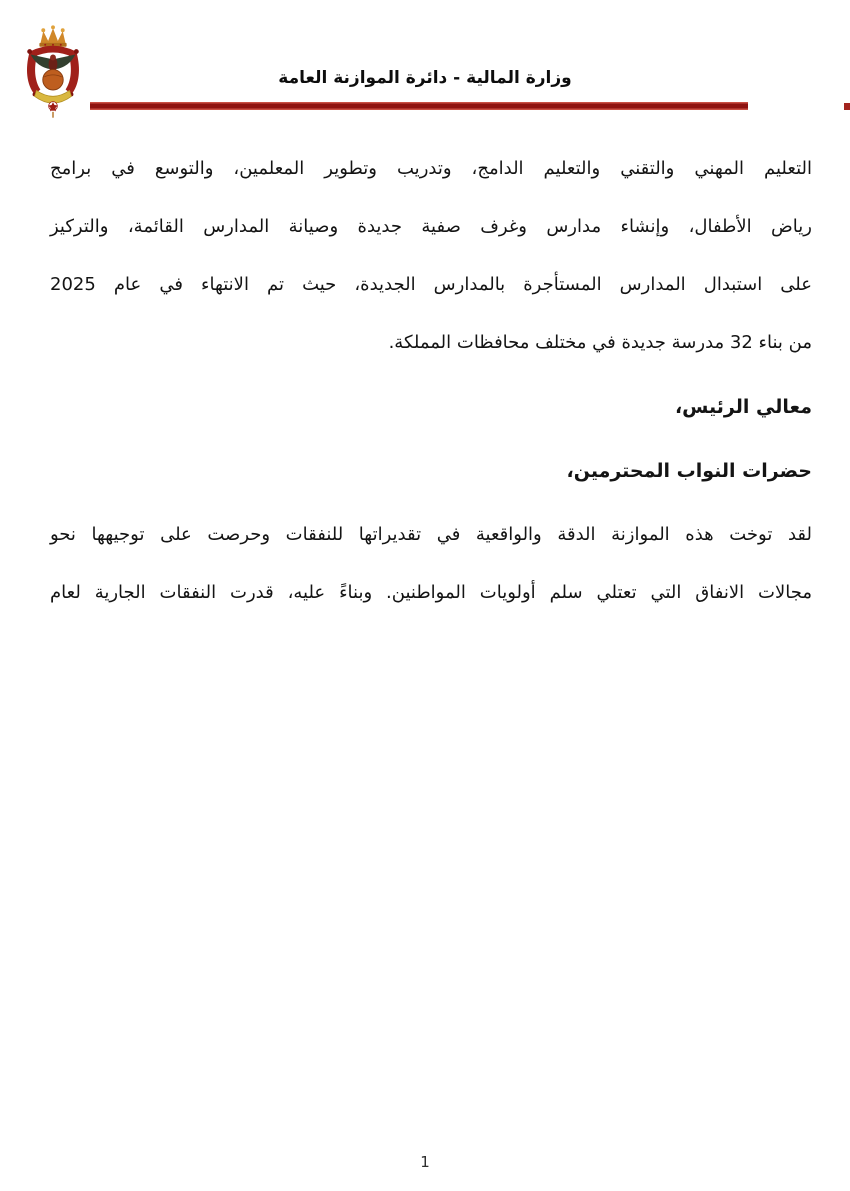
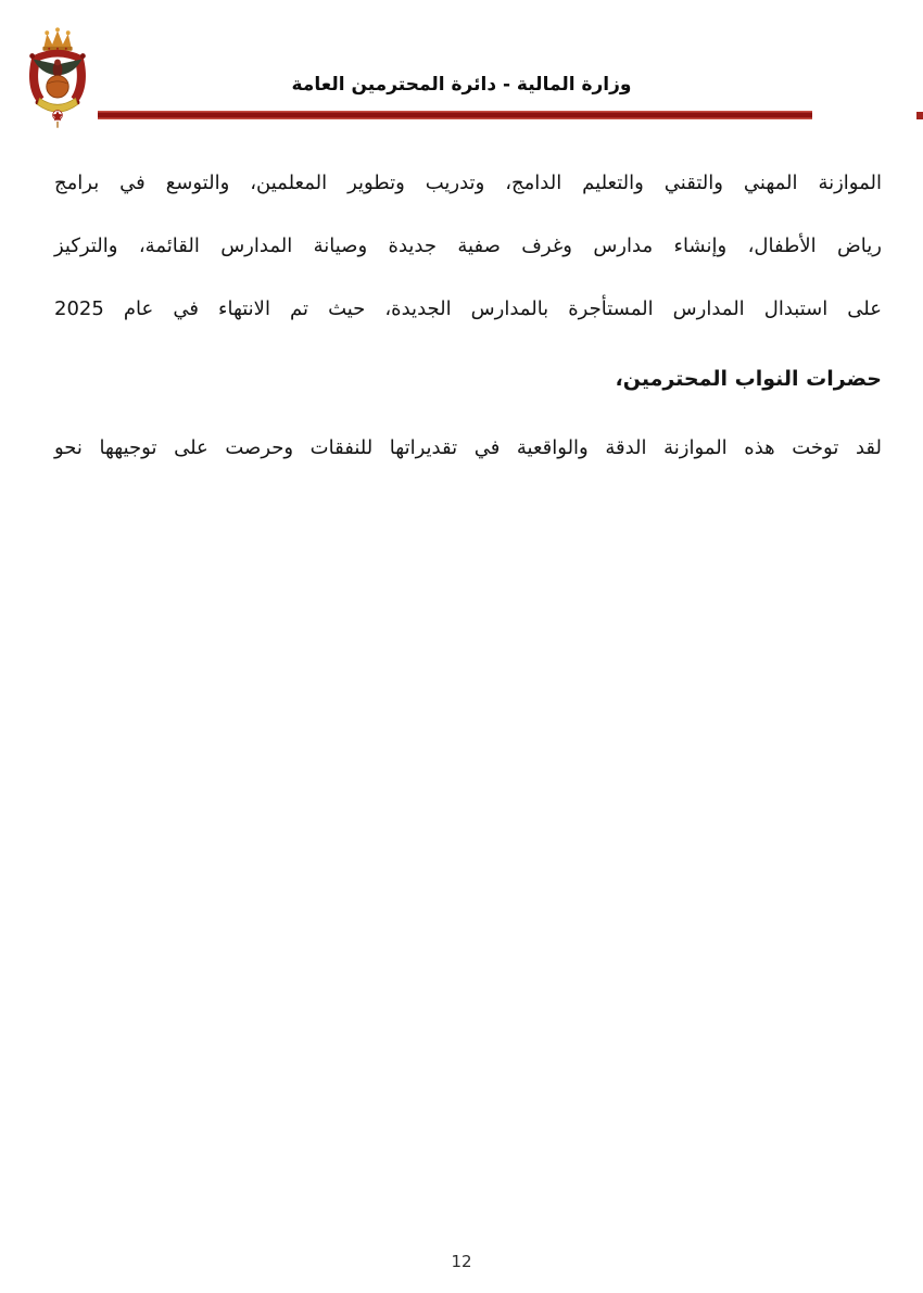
- وزارة المالية - دائرة الموازنة العامة
+ وزارة المالية - دائرة المحترمين العامة
- التعليم المهني والتقني والتعليم الدامج، وتدريب وتطوير المعلمين، والتوسع في برامج
+ الموازنة المهني والتقني والتعليم الدامج، وتدريب وتطوير المعلمين، والتوسع في برامج
  رياض الأطفال، وإنشاء مدارس وغرف صفية جديدة وصيانة المدارس القائمة، والتركيز
  على استبدال المدارس المستأجرة بالمدارس الجديدة، حيث تم الانتهاء في عام 2025
- من بناء 32 مدرسة جديدة في مختلف محافظات المملكة.
- معالي الرئيس،
  حضرات النواب المحترمين،
  لقد توخت هذه الموازنة الدقة والواقعية في تقديراتها للنفقات وحرصت على توجيهها نحو
- مجالات الانفاق التي تعتلي سلم أولويات المواطنين. وبناءً عليه، قدرت النفقات الجارية لعام
- 1
+ 12
